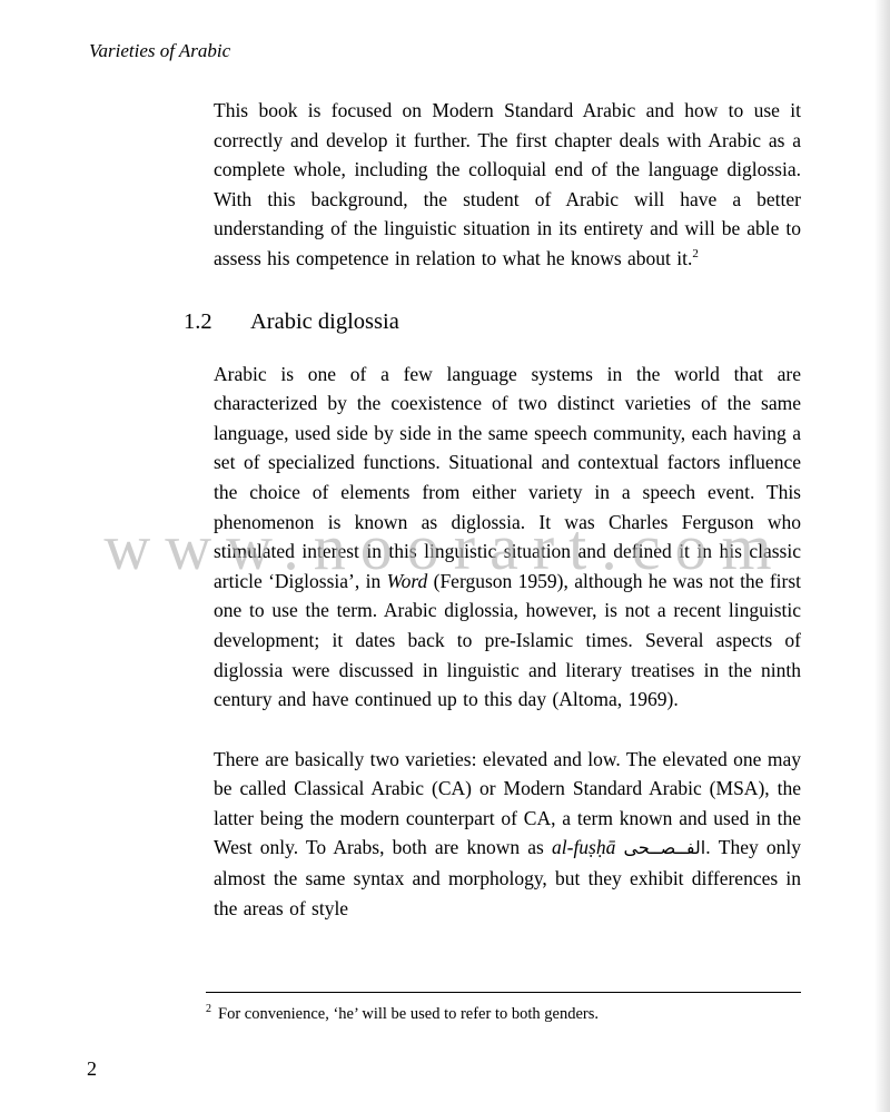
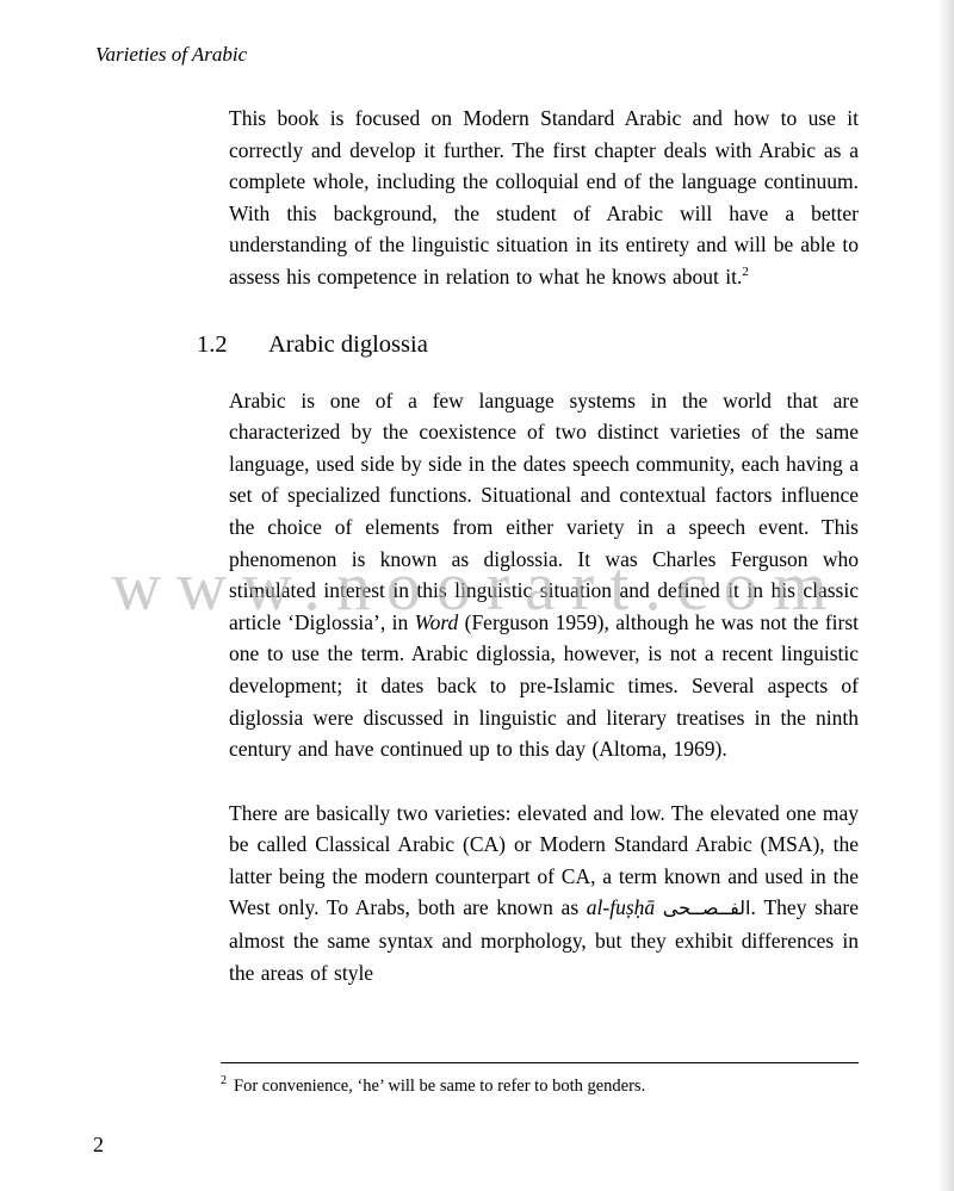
  Varieties of Arabic
  www.noorart.com
- This book is focused on Modern Standard Arabic and how to use it correctly and develop it further. The first chapter deals with Arabic as a complete whole, including the colloquial end of the language diglossia. With this background, the student of Arabic will have a better understanding of the linguistic situation in its entirety and will be able to assess his competence in relation to what he knows about it.2
+ This book is focused on Modern Standard Arabic and how to use it correctly and develop it further. The first chapter deals with Arabic as a complete whole, including the colloquial end of the language continuum. With this background, the student of Arabic will have a better understanding of the linguistic situation in its entirety and will be able to assess his competence in relation to what he knows about it.2
  1.2 Arabic diglossia
- Arabic is one of a few language systems in the world that are characterized by the coexistence of two distinct varieties of the same language, used side by side in the same speech community, each having a set of specialized functions. Situational and contextual factors influence the choice of elements from either variety in a speech event. This phenomenon is known as diglossia. It was Charles Ferguson who stimulated interest in this linguistic situation and defined it in his classic article ‘Diglossia’, in Word (Ferguson 1959), although he was not the first one to use the term. Arabic diglossia, however, is not a recent linguistic development; it dates back to pre-Islamic times. Several aspects of diglossia were discussed in linguistic and literary treatises in the ninth century and have continued up to this day (Altoma, 1969).
+ Arabic is one of a few language systems in the world that are characterized by the coexistence of two distinct varieties of the same language, used side by side in the dates speech community, each having a set of specialized functions. Situational and contextual factors influence the choice of elements from either variety in a speech event. This phenomenon is known as diglossia. It was Charles Ferguson who stimulated interest in this linguistic situation and defined it in his classic article ‘Diglossia’, in Word (Ferguson 1959), although he was not the first one to use the term. Arabic diglossia, however, is not a recent linguistic development; it dates back to pre-Islamic times. Several aspects of diglossia were discussed in linguistic and literary treatises in the ninth century and have continued up to this day (Altoma, 1969).
- There are basically two varieties: elevated and low. The elevated one may be called Classical Arabic (CA) or Modern Standard Arabic (MSA), the latter being the modern counterpart of CA, a term known and used in the West only. To Arabs, both are known as al-fuṣḥā الفــصــحى . They only almost the same syntax and morphology, but they exhibit differences in the areas of style
+ There are basically two varieties: elevated and low. The elevated one may be called Classical Arabic (CA) or Modern Standard Arabic (MSA), the latter being the modern counterpart of CA, a term known and used in the West only. To Arabs, both are known as al-fuṣḥā الفــصــحى . They share almost the same syntax and morphology, but they exhibit differences in the areas of style
- 2 For convenience, ‘he’ will be used to refer to both genders.
+ 2 For convenience, ‘he’ will be same to refer to both genders.
  2
